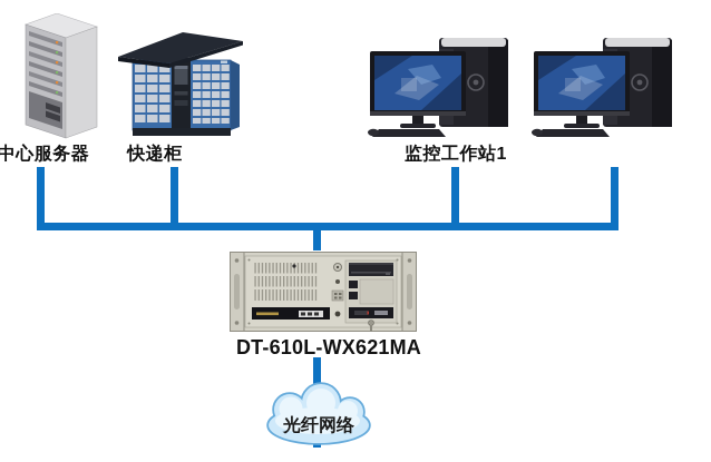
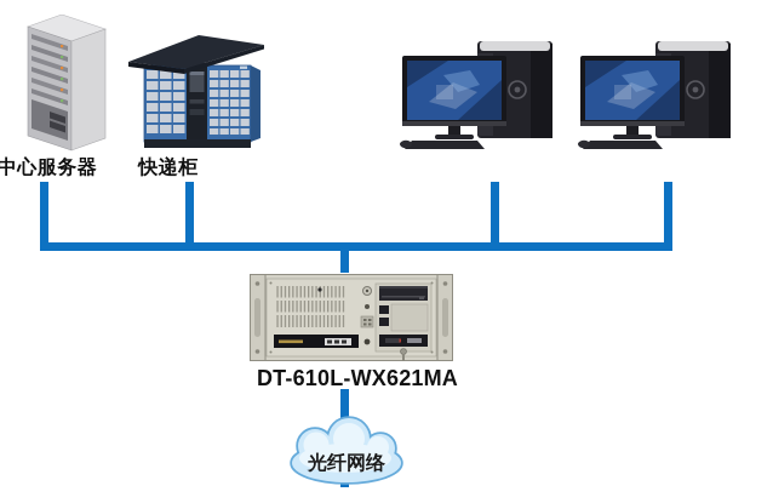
  中心服务器
  快递柜
- 监控工作站1
  DT-610L-WX621MA
  光纤网络
